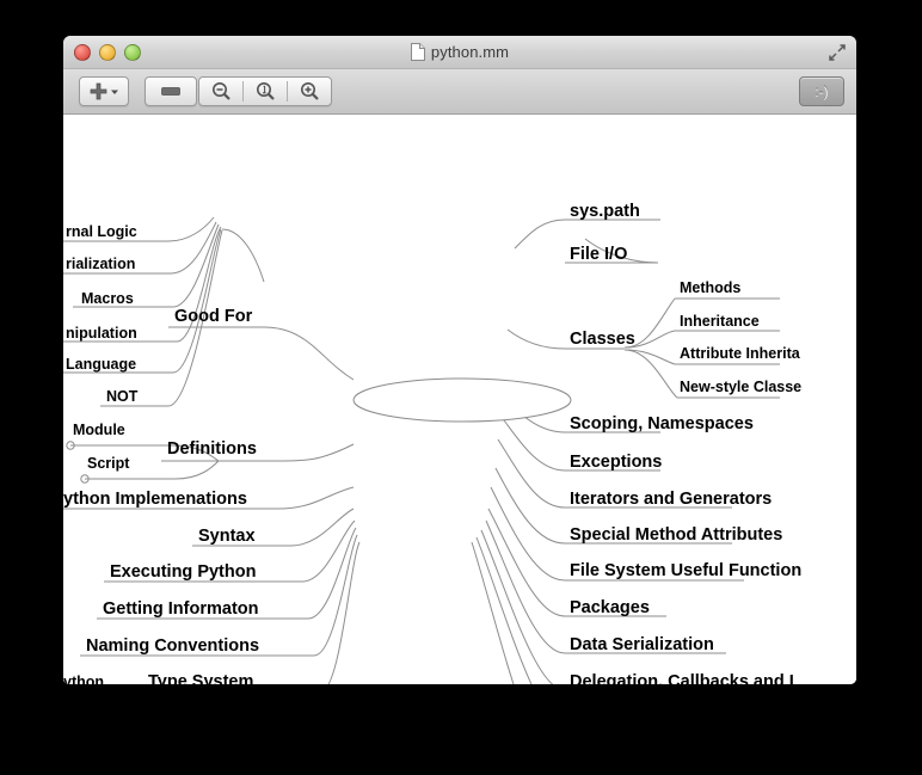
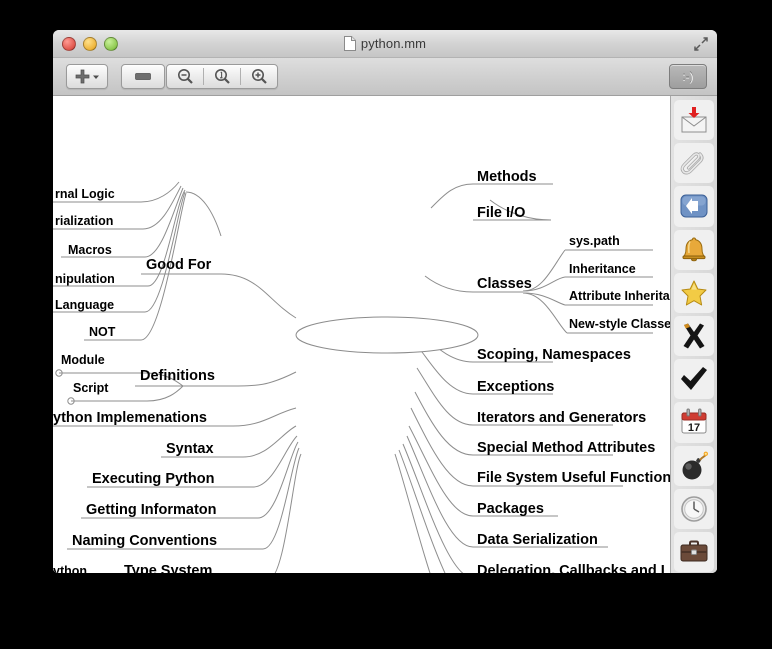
  python.mm
  :-)
  rnal Logic
  rialization
  Macros
  nipulation
  Language
  NOT
  Good For
  Module
  Script
  Definitions
  ython Implemenations
  Syntax
  Executing Python
  Getting Informaton
  Naming Conventions
  Type System
  ython
- sys.path
+ Methods
  File I/O
  Classes
- Methods
+ sys.path
  Inheritance
  Attribute Inherita
  New-style Classe
  Scoping, Namespaces
  Exceptions
  Iterators and Generators
  Special Method Attributes
  File System Useful Function
  Packages
  Data Serialization
  Delegation, Callbacks and I
+ 17
